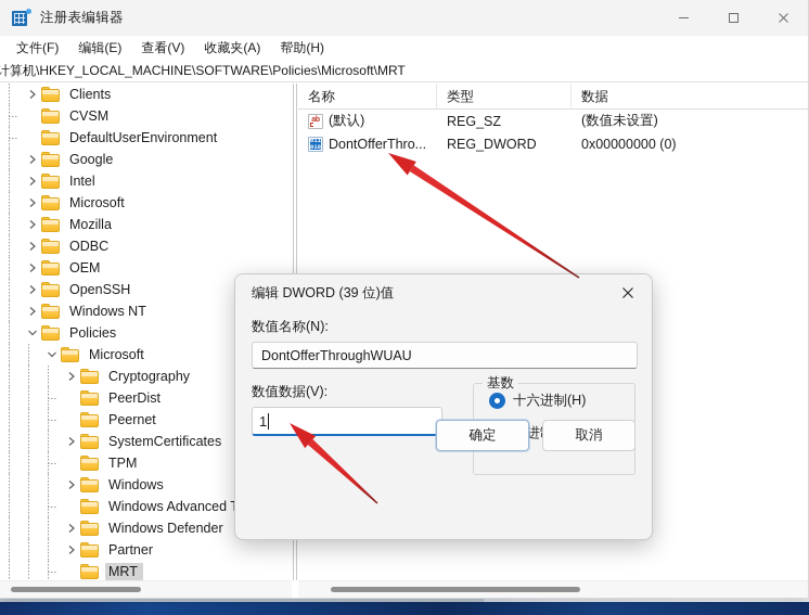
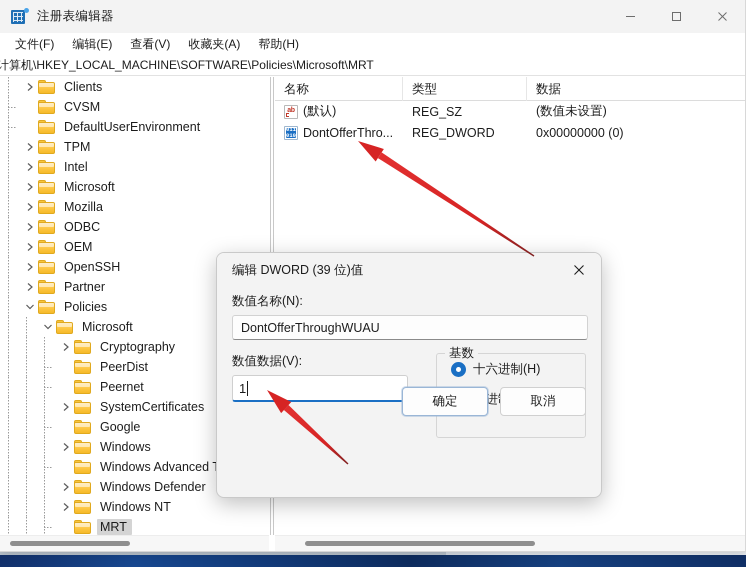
  注册表编辑器
  文件(F)
  编辑(E)
  查看(V)
  收藏夹(A)
  帮助(H)
  计算机\HKEY_LOCAL_MACHINE\SOFTWARE\Policies\Microsoft\MRT
  Clients
  CVSM
  DefaultUserEnvironment
- Google
+ TPM
  Intel
  Microsoft
  Mozilla
  ODBC
  OEM
  OpenSSH
- Windows NT
+ Partner
  Policies
  Microsoft
  Cryptography
  PeerDist
  Peernet
  SystemCertificates
- TPM
+ Google
  Windows
  Windows Defender
- Partner
+ Windows NT
  MRT
  名称
  类型
  数据
  (默认)
  REG_SZ
  (数值未设置)
  DontOfferThro...
  REG_DWORD
  0x00000000 (0)
  编辑 DWORD (39 位)值
  数值名称(N):
  DontOfferThroughWUAU
  数值数据(V):
  1
  基数
  十六进制(H)
  确定
  取消
